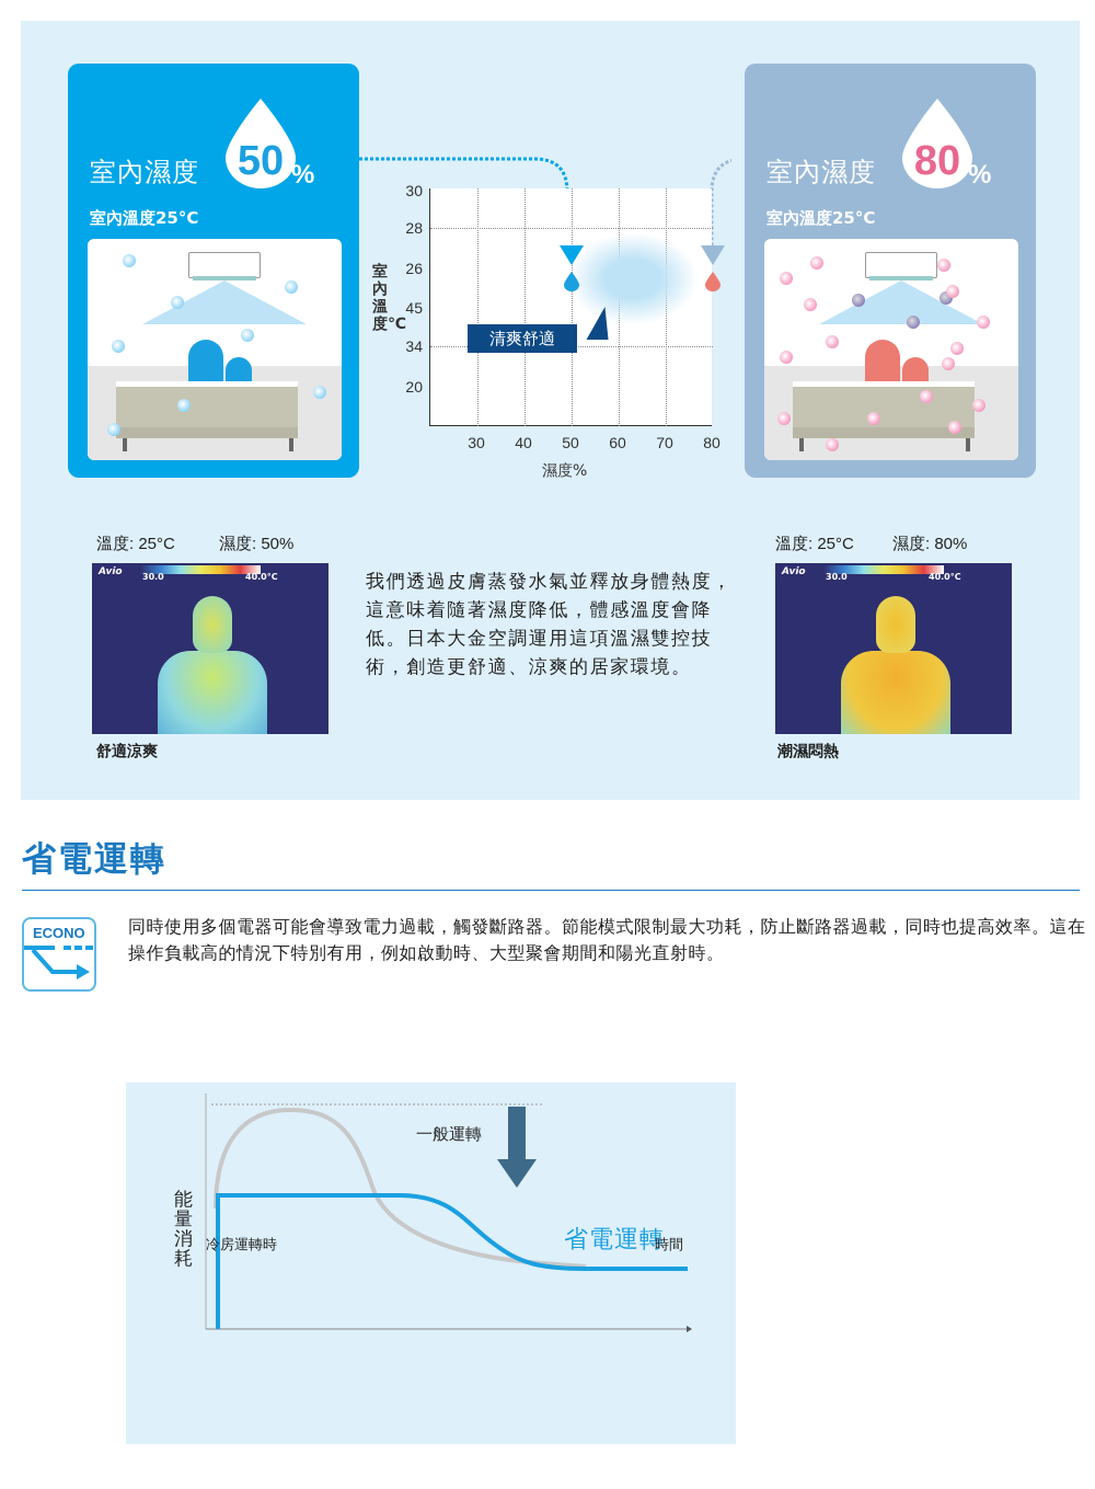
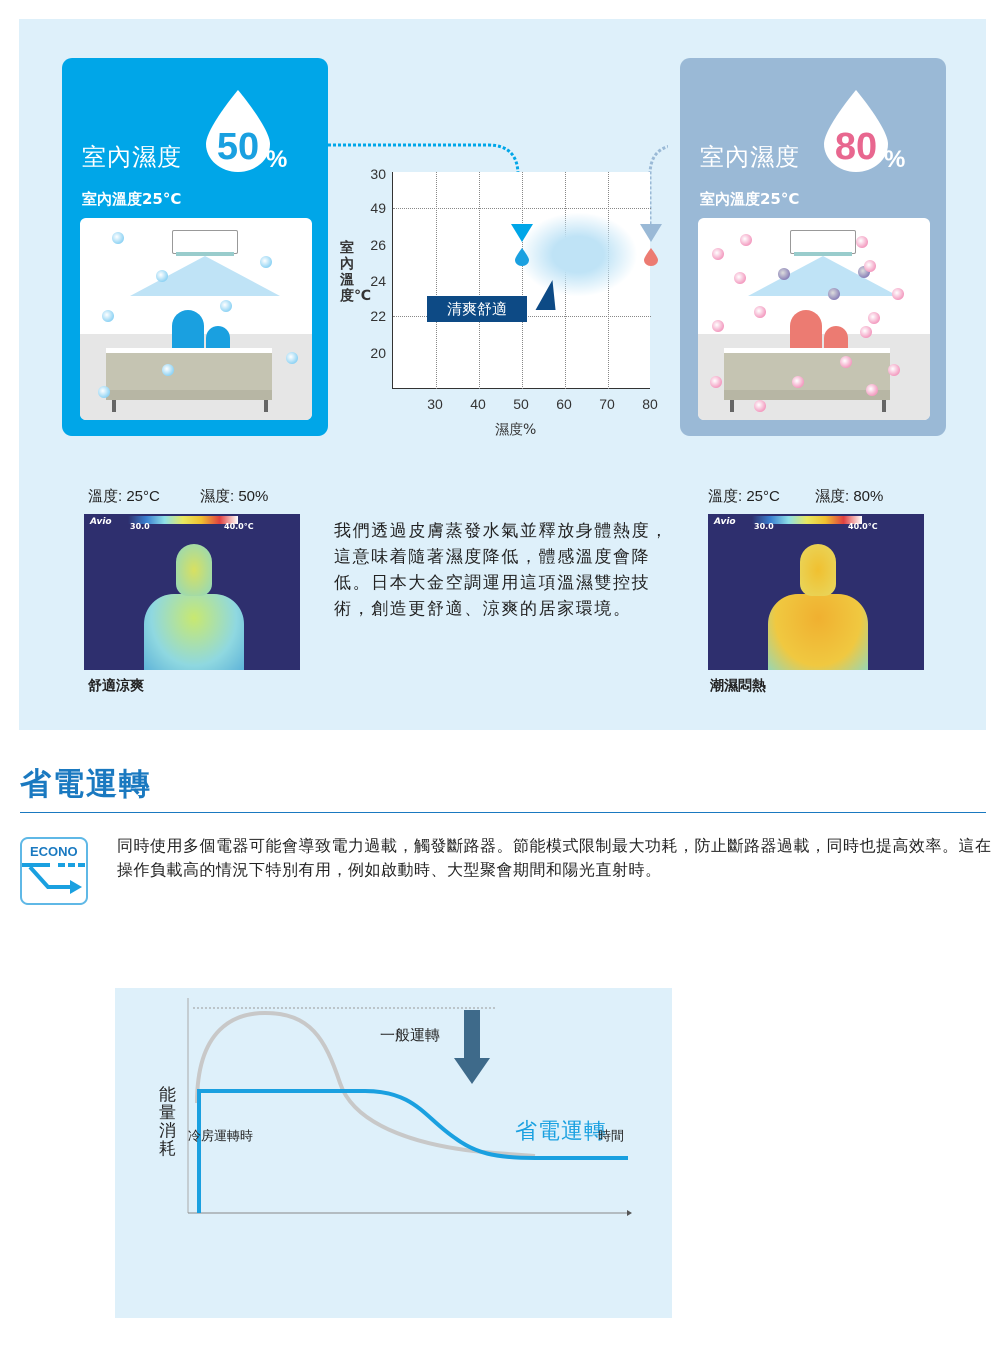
  室內濕度
  50
  %
  室內溫度25°C
  室內濕度
  80
  %
  室內溫度25°C
  清爽舒適
  30
- 28
+ 49
  26
- 45
+ 24
- 34
+ 22
  20
  30
  40
  50
  60
  70
  80
  室內溫度℃
  濕度%
  溫度: 25°C
  濕度: 50%
  Avio
  30.0
  40.0°C
  舒適涼爽
  我們透過皮膚蒸發水氣並釋放身體熱度，這意味着隨著濕度降低，體感溫度會降低。日本大金空調運用這項溫濕雙控技術，創造更舒適、涼爽的居家環境。
  溫度: 25°C
  濕度: 80%
  Avio
  30.0
  40.0°C
  潮濕悶熱
  省電運轉
  ECONO
  同時使用多個電器可能會導致電力過載，觸發斷路器。節能模式限制最大功耗，防止斷路器過載，同時也提高效率。這在操作負載高的情況下特別有用，例如啟動時、大型聚會期間和陽光直射時。
  能量消耗
  一般運轉
  省電運轉
  時間
  冷房運轉時
